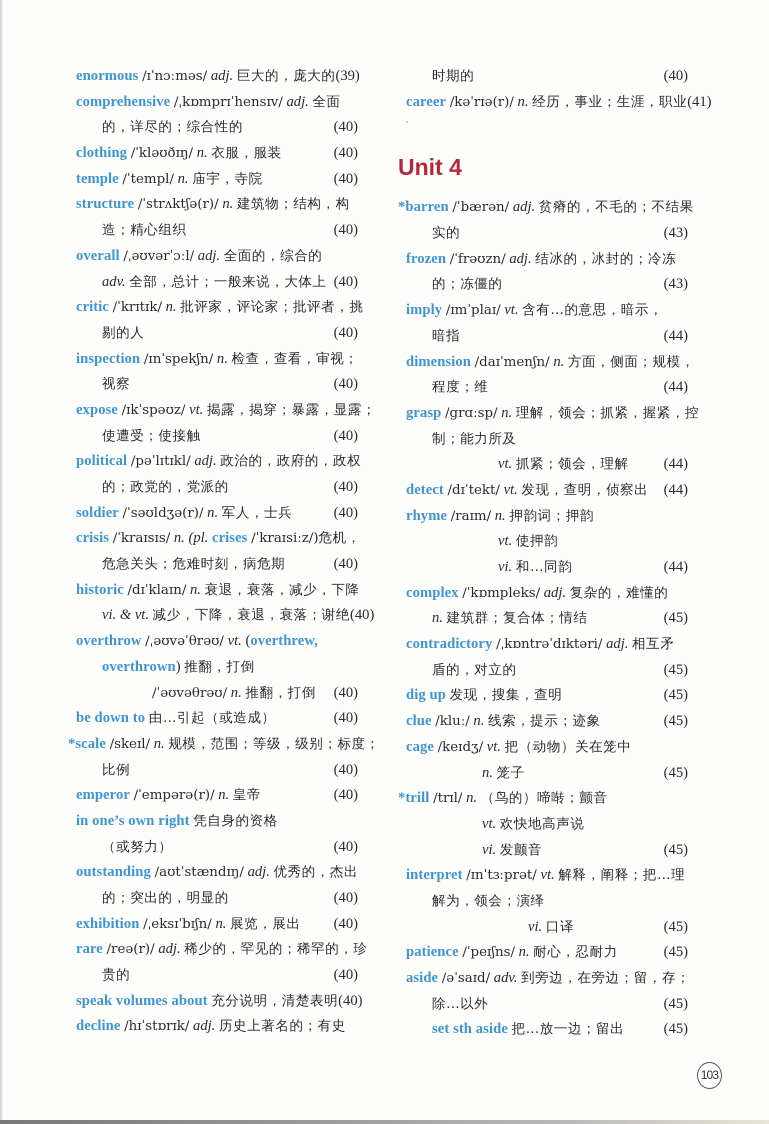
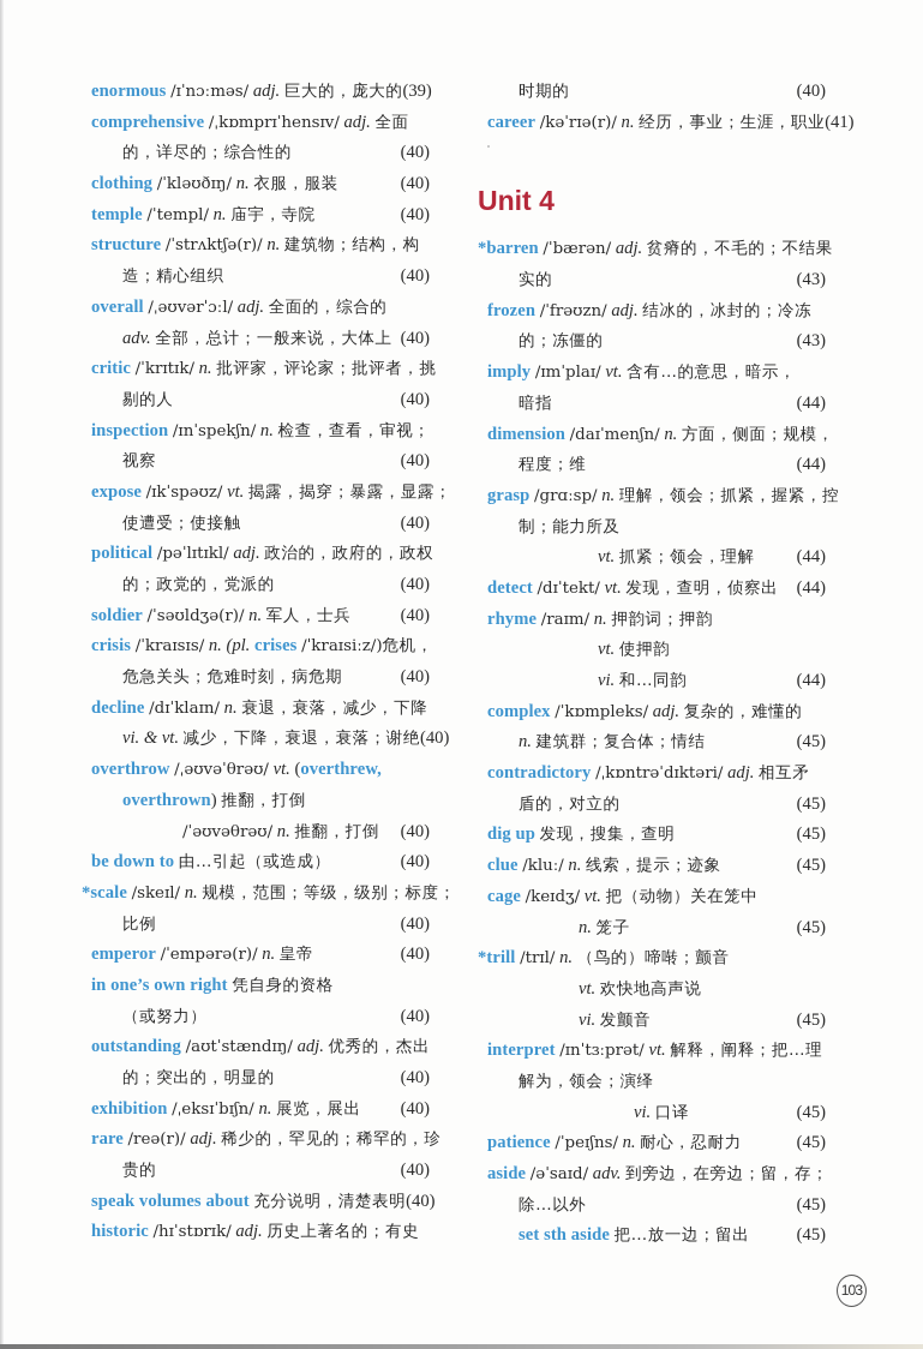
  enormous /ɪˈnɔːməs/ adj. 巨大的，庞大的(39)
  comprehensive /ˌkɒmprɪˈhensɪv/ adj. 全面
  的，详尽的；综合性的
  (40)
  clothing /ˈkləʊðɪŋ/ n. 衣服，服装
  (40)
  temple /ˈtempl/ n. 庙宇，寺院
  (40)
  structure /ˈstrʌktʃə(r)/ n. 建筑物；结构，构
  造；精心组织
  (40)
  overall /ˌəʊvərˈɔːl/ adj. 全面的，综合的
  adv. 全部，总计；一般来说，大体上
  (40)
  critic /ˈkrɪtɪk/ n. 批评家，评论家；批评者，挑
  剔的人
  (40)
  inspection /ɪnˈspekʃn/ n. 检查，查看，审视；
  视察
  (40)
  expose /ɪkˈspəʊz/ vt. 揭露，揭穿；暴露，显露；
  使遭受；使接触
  (40)
  political /pəˈlɪtɪkl/ adj. 政治的，政府的，政权
  的；政党的，党派的
  (40)
  soldier /ˈsəʊldʒə(r)/ n. 军人，士兵
  (40)
  crisis /ˈkraɪsɪs/ n. (pl. crises /ˈkraɪsiːz/)危机，
  危急关头；危难时刻，病危期
  (40)
- historic /dɪˈklaɪn/ n. 衰退，衰落，减少，下降
+ decline /dɪˈklaɪn/ n. 衰退，衰落，减少，下降
  vi. & vt. 减少，下降，衰退，衰落；谢绝(40)
  overthrow /ˌəʊvəˈθrəʊ/ vt. (overthrew,
  overthrown) 推翻，打倒
  /ˈəʊvəθrəʊ/ n. 推翻，打倒
  (40)
  be down to 由…引起（或造成）
  (40)
  *scale /skeɪl/ n. 规模，范围；等级，级别；标度；
  比例
  (40)
  emperor /ˈempərə(r)/ n. 皇帝
  (40)
  in one’s own right 凭自身的资格
  （或努力）
  (40)
  outstanding /aʊtˈstændɪŋ/ adj. 优秀的，杰出
  的；突出的，明显的
  (40)
  exhibition /ˌeksɪˈbɪʃn/ n. 展览，展出
  (40)
  rare /reə(r)/ adj. 稀少的，罕见的；稀罕的，珍
  贵的
  (40)
  speak volumes about 充分说明，清楚表明(40)
- decline /hɪˈstɒrɪk/ adj. 历史上著名的；有史
+ historic /hɪˈstɒrɪk/ adj. 历史上著名的；有史
  时期的
  (40)
  career /kəˈrɪə(r)/ n. 经历，事业；生涯，职业(41)
  Unit 4
  *barren /ˈbærən/ adj. 贫瘠的，不毛的；不结果
  实的
  (43)
  frozen /ˈfrəʊzn/ adj. 结冰的，冰封的；冷冻
  的；冻僵的
  (43)
  imply /ɪmˈplaɪ/ vt. 含有…的意思，暗示，
  暗指
  (44)
  dimension /daɪˈmenʃn/ n. 方面，侧面；规模，
  程度；维
  (44)
  grasp /grɑːsp/ n. 理解，领会；抓紧，握紧，控
  制；能力所及
  vt. 抓紧；领会，理解
  (44)
  detect /dɪˈtekt/ vt. 发现，查明，侦察出
  (44)
  rhyme /raɪm/ n. 押韵词；押韵
  vt. 使押韵
  vi. 和…同韵
  (44)
  complex /ˈkɒmpleks/ adj. 复杂的，难懂的
  n. 建筑群；复合体；情结
  (45)
  contradictory /ˌkɒntrəˈdɪktəri/ adj. 相互矛
  盾的，对立的
  (45)
  dig up 发现，搜集，查明
  (45)
  clue /kluː/ n. 线索，提示；迹象
  (45)
  cage /keɪdʒ/ vt. 把（动物）关在笼中
  n. 笼子
  (45)
  *trill /trɪl/ n. （鸟的）啼啭；颤音
  vt. 欢快地高声说
  vi. 发颤音
  (45)
  interpret /ɪnˈtɜːprət/ vt. 解释，阐释；把…理
  解为，领会；演绎
  vi. 口译
  (45)
  patience /ˈpeɪʃns/ n. 耐心，忍耐力
  (45)
  aside /əˈsaɪd/ adv. 到旁边，在旁边；留，存；
  除…以外
  (45)
  set sth aside 把…放一边；留出
  (45)
  103
